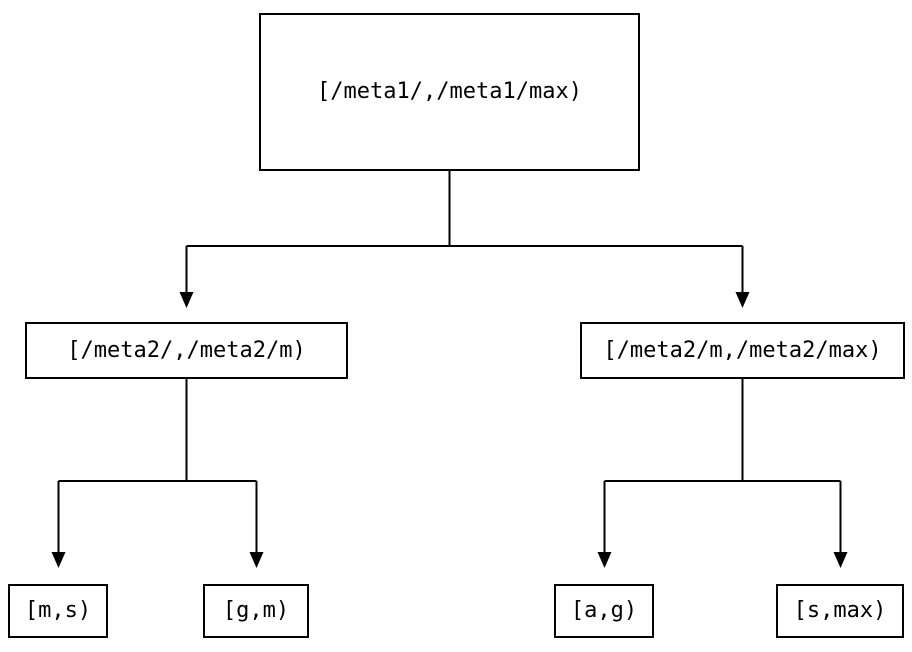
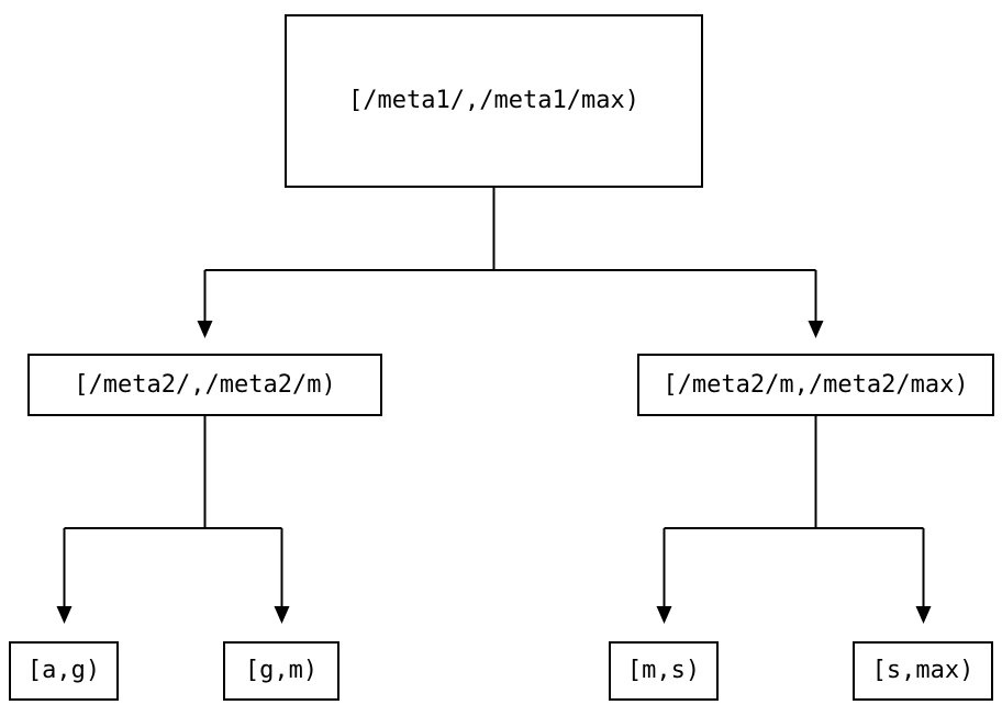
  [/meta1/,/meta1/max)
  [/meta2/,/meta2/m)
  [/meta2/m,/meta2/max)
- [m,s)
+ [a,g)
  [g,m)
- [a,g)
+ [m,s)
  [s,max)
